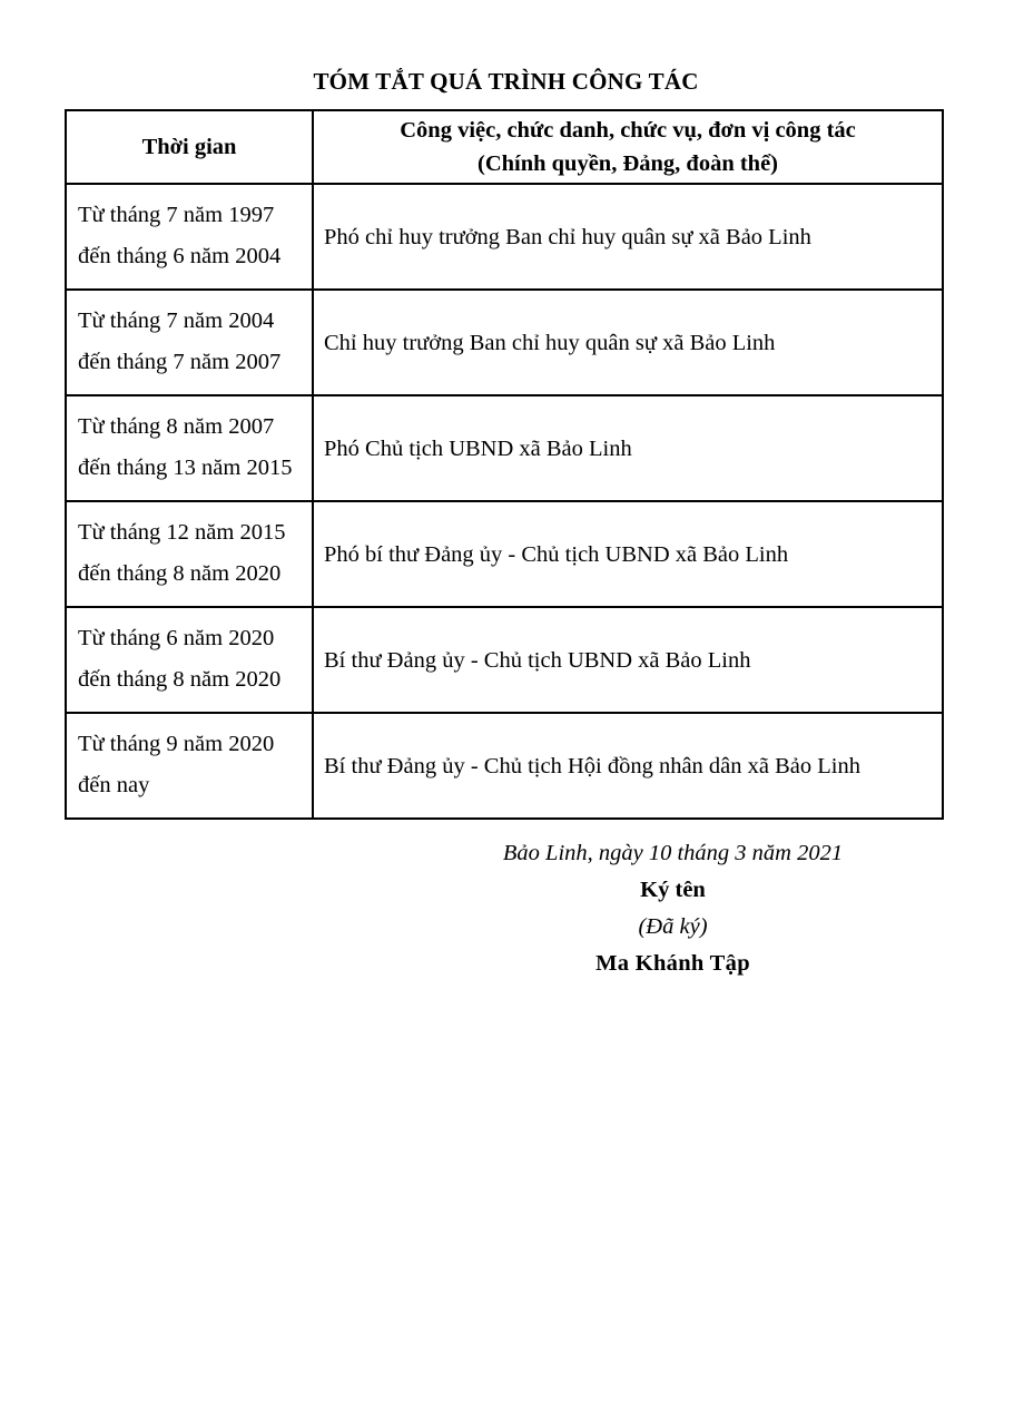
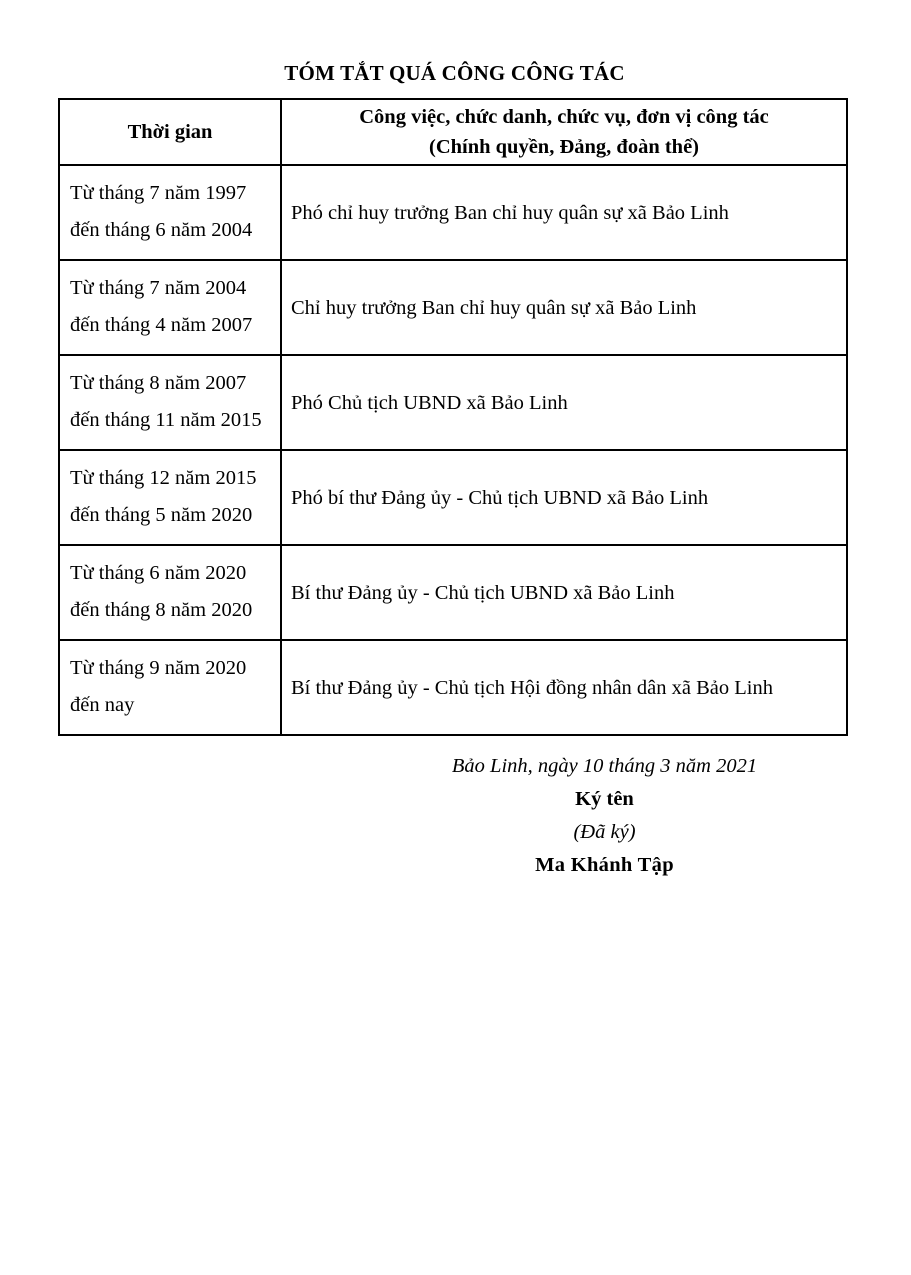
- TÓM TẮT QUÁ TRÌNH CÔNG TÁC
+ TÓM TẮT QUÁ CÔNG CÔNG TÁC
  Thời gian	Công việc, chức danh, chức vụ, đơn vị công tác (Chính quyền, Đảng, đoàn thể)
  Từ tháng 7 năm 1997 đến tháng 6 năm 2004	Phó chỉ huy trưởng Ban chỉ huy quân sự xã Bảo Linh
- Từ tháng 7 năm 2004 đến tháng 7 năm 2007	Chỉ huy trưởng Ban chỉ huy quân sự xã Bảo Linh
+ Từ tháng 7 năm 2004 đến tháng 4 năm 2007	Chỉ huy trưởng Ban chỉ huy quân sự xã Bảo Linh
- Từ tháng 8 năm 2007 đến tháng 13 năm 2015	Phó Chủ tịch UBND xã Bảo Linh
+ Từ tháng 8 năm 2007 đến tháng 11 năm 2015	Phó Chủ tịch UBND xã Bảo Linh
- Từ tháng 12 năm 2015 đến tháng 8 năm 2020	Phó bí thư Đảng ủy - Chủ tịch UBND xã Bảo Linh
+ Từ tháng 12 năm 2015 đến tháng 5 năm 2020	Phó bí thư Đảng ủy - Chủ tịch UBND xã Bảo Linh
  Từ tháng 6 năm 2020 đến tháng 8 năm 2020	Bí thư Đảng ủy - Chủ tịch UBND xã Bảo Linh
  Từ tháng 9 năm 2020 đến nay	Bí thư Đảng ủy - Chủ tịch Hội đồng nhân dân xã Bảo Linh
  Bảo Linh, ngày 10 tháng 3 năm 2021
  Ký tên
  (Đã ký)
  Ma Khánh Tập
